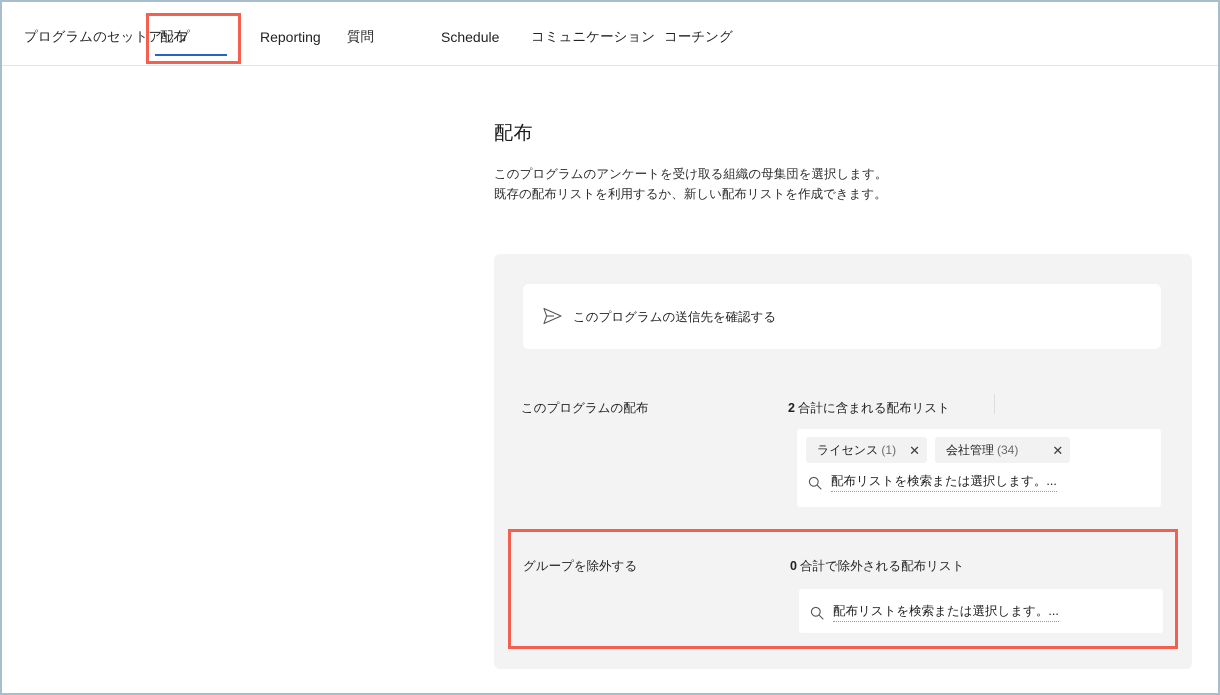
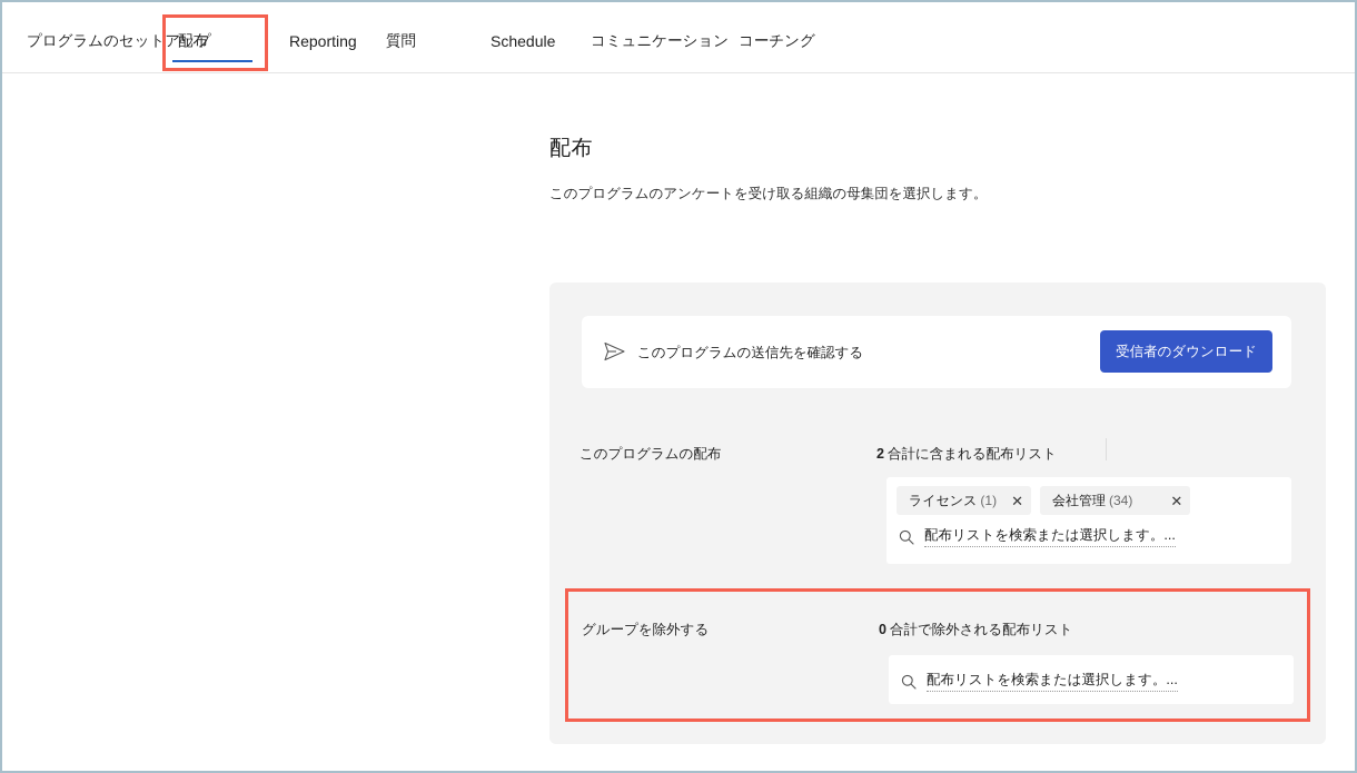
  プログラムのセットアップ
  配布
  Reporting
  質問
  Schedule
  コミュニケーション
  コーチング
  配布
  このプログラムのアンケートを受け取る組織の母集団を選択します。
- 既存の配布リストを利用するか、新しい配布リストを作成できます。
  このプログラムの送信先を確認する
+ 受信者のダウンロード
  このプログラムの配布
  2 合計に含まれる配布リスト
  ライセンス
  (1)
  ✕
  会社管理
  (34)
  ✕
  配布リストを検索または選択します。...
  グループを除外する
  0 合計で除外される配布リスト
  配布リストを検索または選択します。...
